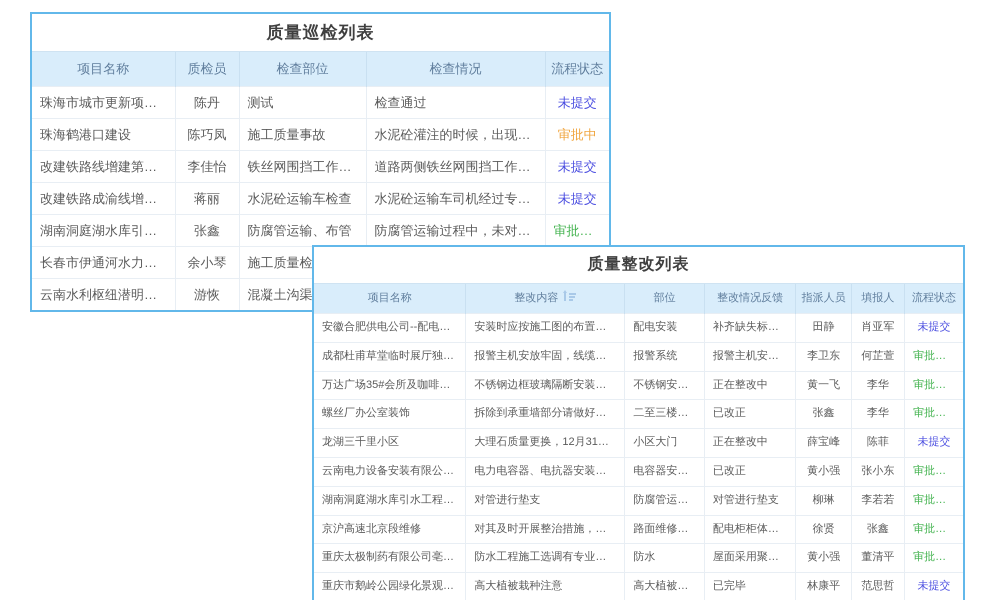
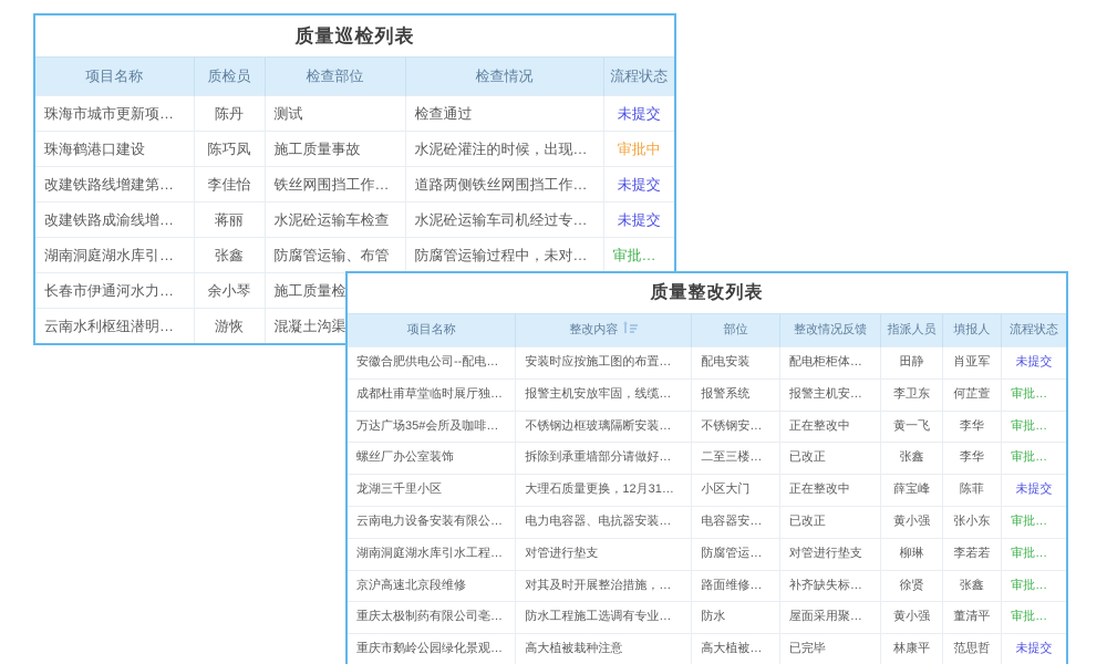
  质量巡检列表
  项目名称	质检员	检查部位	检查情况	流程状态
  珠海市城市更新项目紫.	陈丹	测试	检查通过	未提交
  珠海鹤港口建设	陈巧凤	施工质量事故	水泥砼灌注的时候，出现离析	审批中
  改建铁路线增建第二线.	李佳怡	铁丝网围挡工作检查	道路两侧铁丝网围挡工作按设	未提交
  改建铁路成渝线增建第.	蒋丽	水泥砼运输车检查	水泥砼运输车司机经过专门培	未提交
  湖南洞庭湖水库引水工.	张鑫	防腐管运输、布管	防腐管运输过程中，未对管进	审批通过
  长春市伊通河水力发电.	余小琴	施工质量检
  云南水利枢纽潜明水库.	游恢	混凝土沟渠
  质量整改列表
  项目名称	整改内容	部位	整改情况反馈	指派人员	填报人	流程状态
- 安徽合肥供电公司--配电设备..	安装时应按施工图的布置，将..	配电安装	补齐缺失标志...	田静	肖亚军	未提交
+ 安徽合肥供电公司--配电设备..	安装时应按施工图的布置，将..	配电安装	配电柜柜体与...	田静	肖亚军	未提交
  成都杜甫草堂临时展厅独立展	报警主机安放牢固，线缆连接..	报警系统	报警主机安放...	李卫东	何芷萱	审批通过
  万达广场35#会所及咖啡厅空.	不锈钢边框玻璃隔断安装不牢..	不锈钢安装...	正在整改中	黄一飞	李华	审批通过
  螺丝厂办公室装饰	拆除到承重墙部分请做好加固..	二至三楼混...	已改正	张鑫	李华	审批通过
  龙湖三千里小区	大理石质量更换，12月31日之..	小区大门	正在整改中	薛宝峰	陈菲	未提交
  云南电力设备安装有限公司20	电力电容器、电抗器安装方案,.	电容器安装...	已改正	黄小强	张小东	审批通过
  湖南洞庭湖水库引水工程施工	对管进行垫支	防腐管运输...	对管进行垫支	柳琳	李若若	审批通过
- 京沪高速北京段维修	对其及时开展整治措施，桥头..	路面维修检...	配电柜柜体与...	徐贤	张鑫	审批通过
+ 京沪高速北京段维修	对其及时开展整治措施，桥头..	路面维修检...	补齐缺失标志...	徐贤	张鑫	审批通过
  重庆太极制药有限公司亳州中	防水工程施工选调有专业资质..	防水	屋面采用聚氯...	黄小强	董清平	审批通过
  重庆市鹅岭公园绿化景观提升	高大植被栽种注意	高大植被栽种	已完毕	林康平	范思哲	未提交
